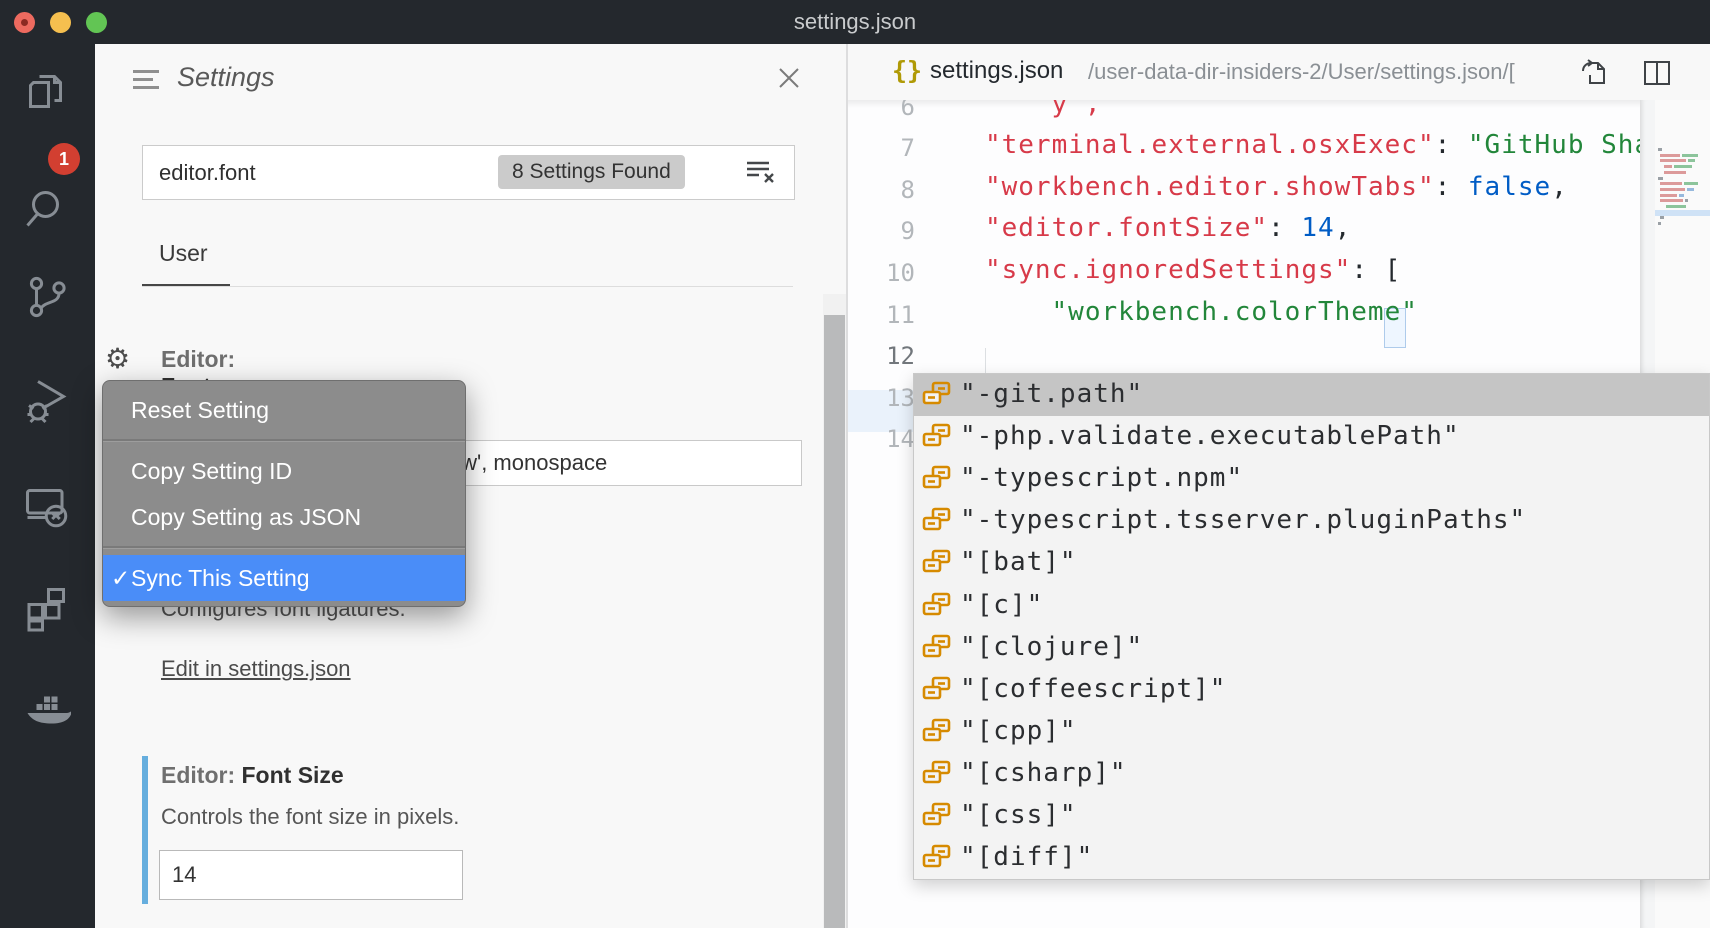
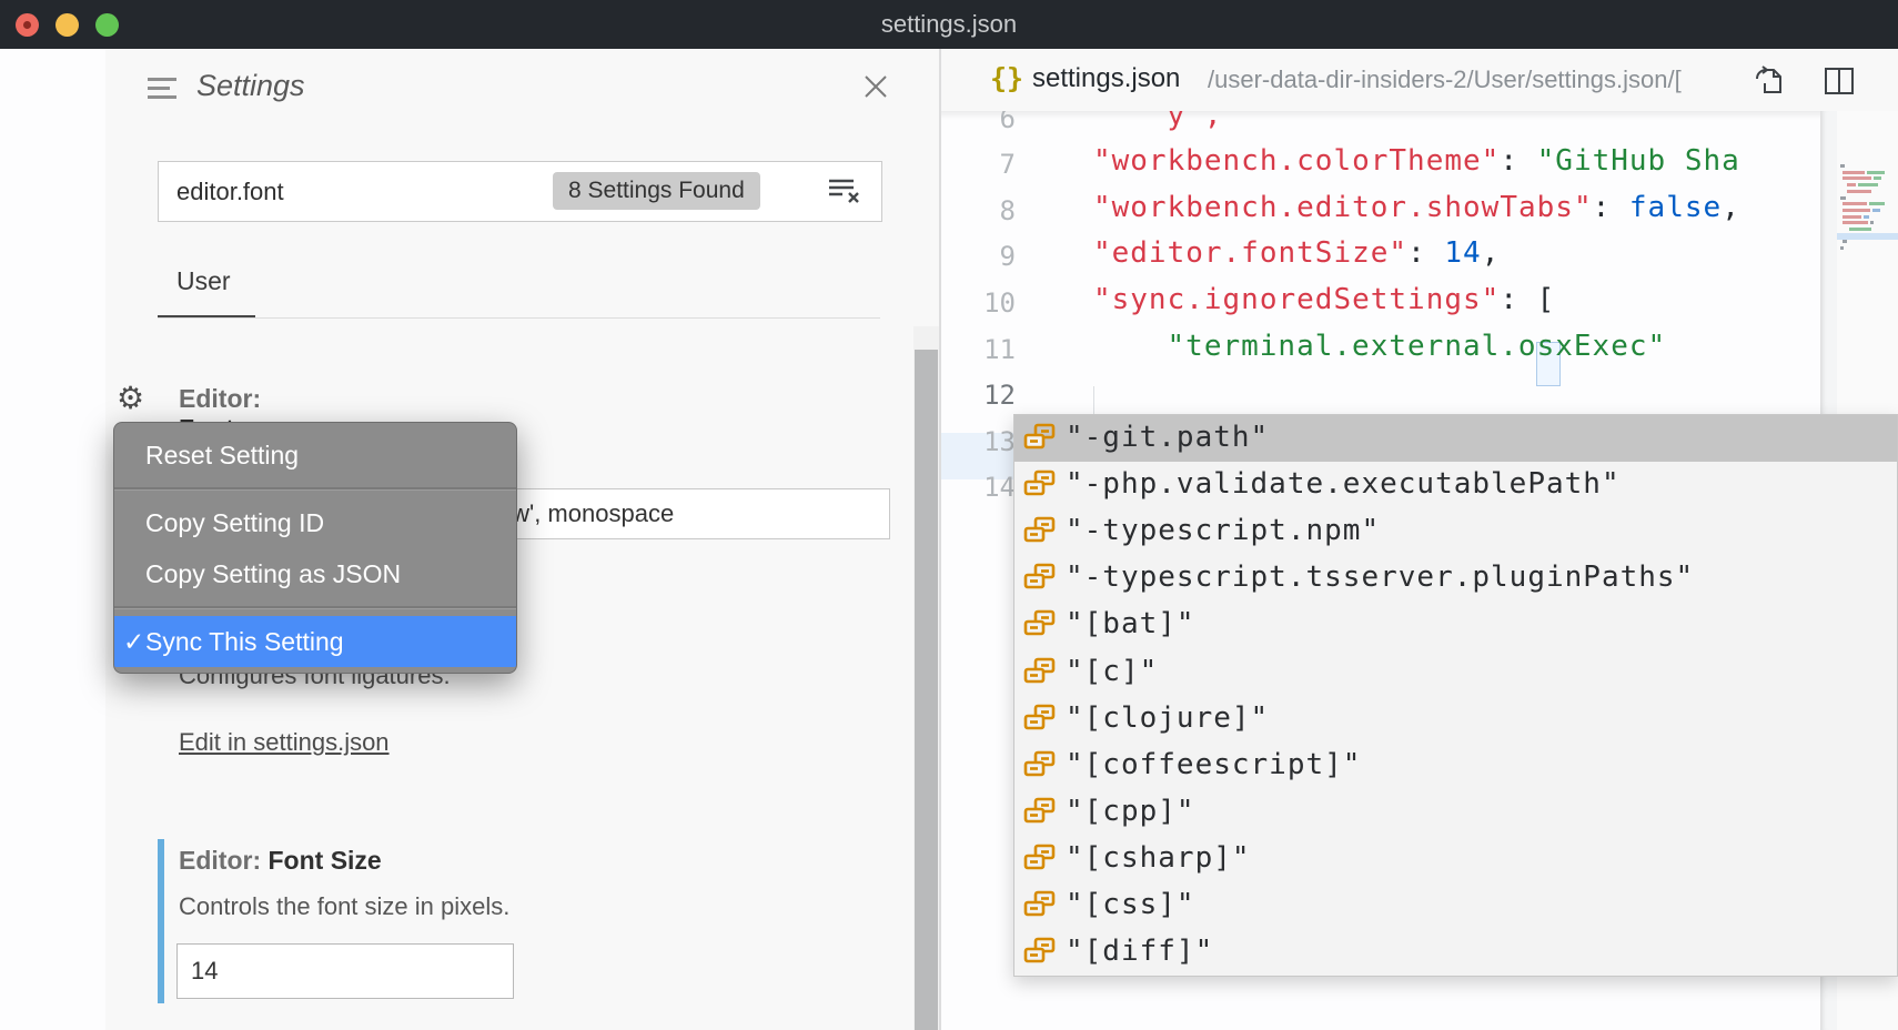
  settings.json
- 1
  Settings
  editor.font
  8 Settings Found
  User
  ⚙
  w', monospace
  Configures font ligatures.
  Edit in settings.json
  Editor: Font Size
  Controls the font size in pixels.
  14
  Reset Setting
  Copy Setting ID
  Copy Setting as JSON
  ✓
  Sync This Setting
  {}
  settings.json
  /user-data-dir-insiders-2/User/settings.json/[
  6
  7
  8
  9
  10
  11
  12
  13
  14
  y",
- "terminal.external.osxExec": "GitHub Sh
+ "workbench.colorTheme": "GitHub Sha
  "workbench.editor.showTabs": false,
  "editor.fontSize": 14,
  "sync.ignoredSettings": [
- "workbench.colorTheme"
+ "terminal.external.osxExec"
  "-git.path"
  "-php.validate.executablePath"
  "-typescript.npm"
  "-typescript.tsserver.pluginPaths"
  "[bat]"
  "[c]"
  "[clojure]"
  "[coffeescript]"
  "[cpp]"
  "[csharp]"
  "[css]"
  "[diff]"
